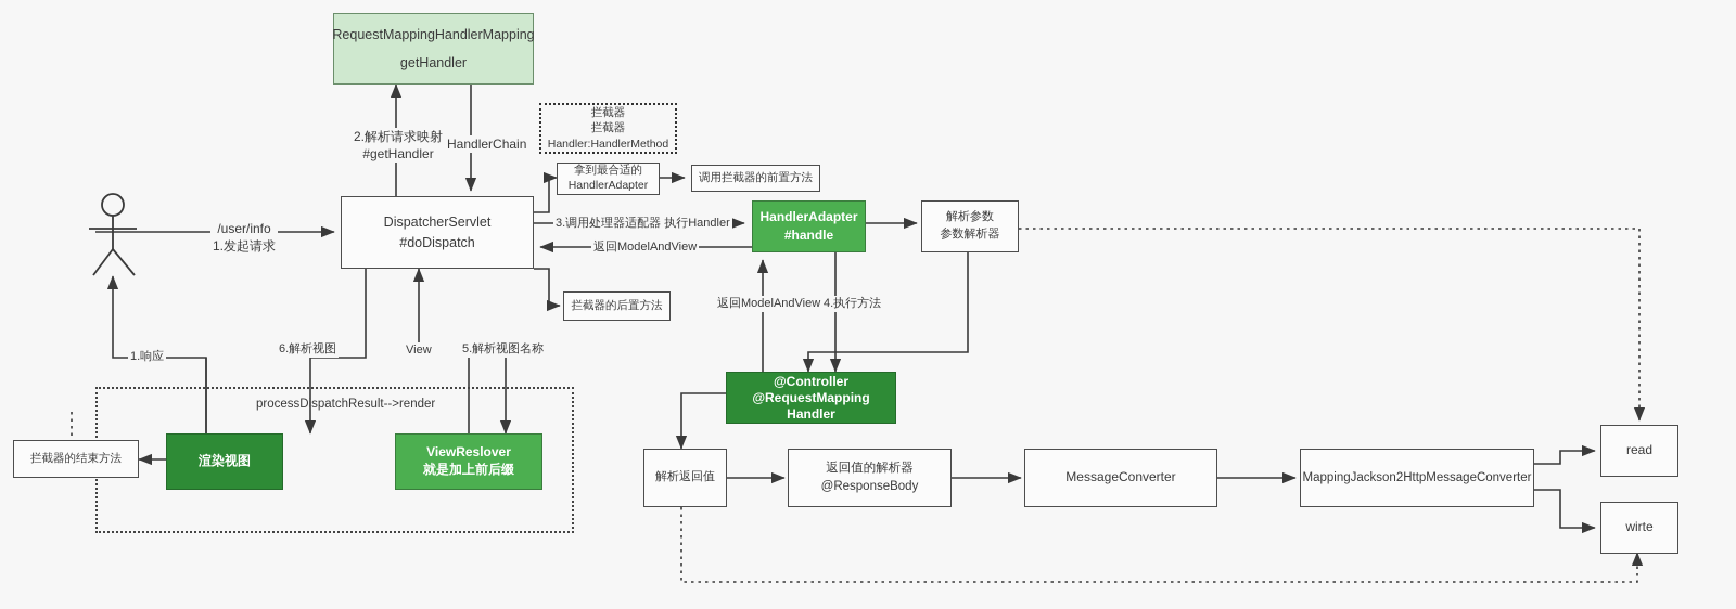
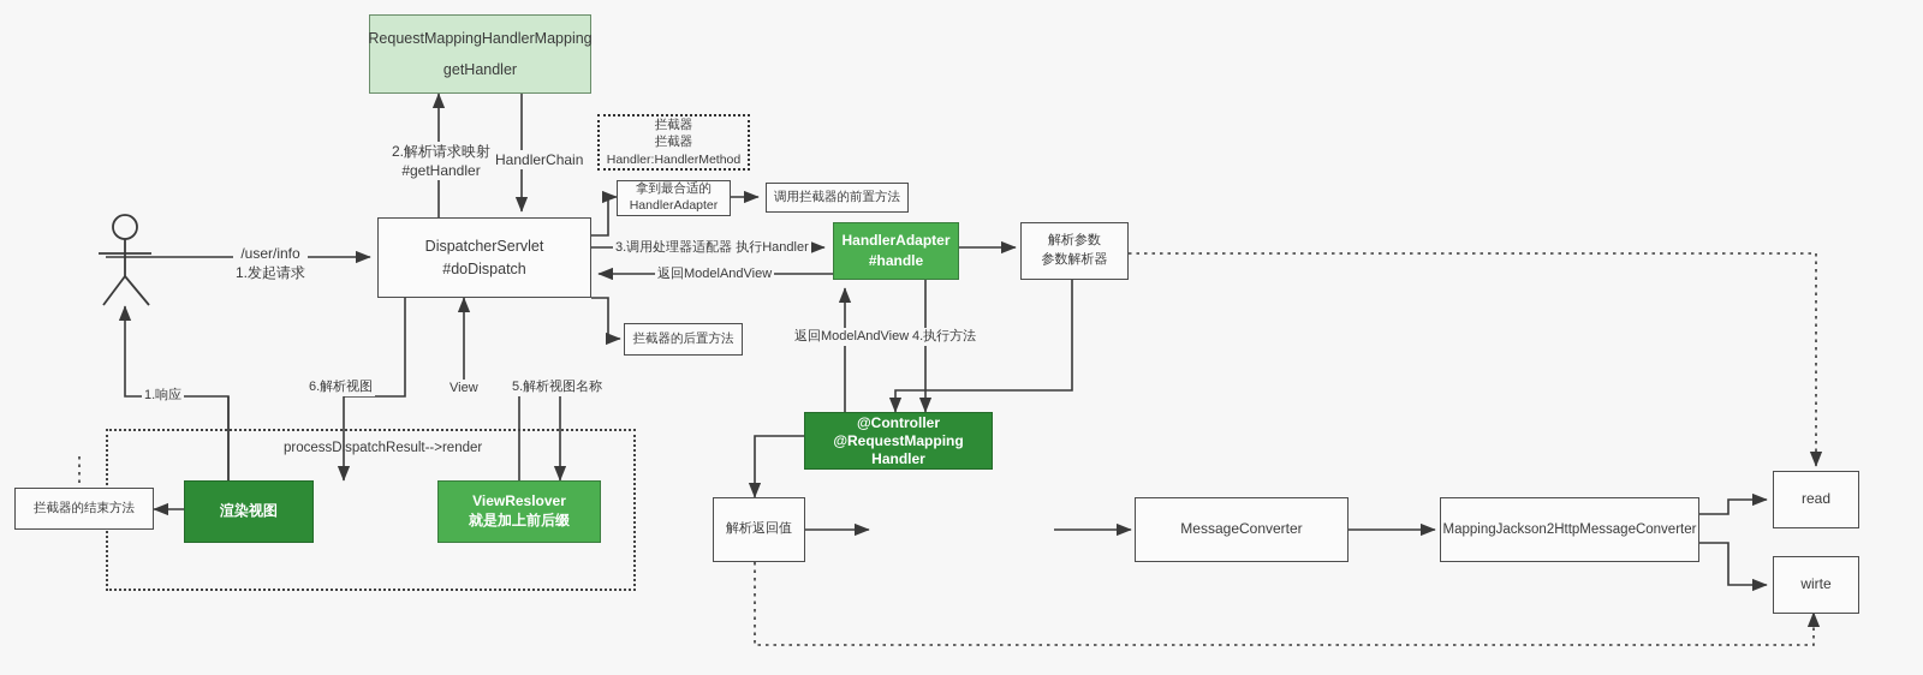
  RequestMappingHandlerMapping
  getHandler
  拦截器
  拦截器
  Handler:HandlerMethod
  拿到最合适的
  HandlerAdapter
  调用拦截器的前置方法
  DispatcherServlet
  #doDispatch
  HandlerAdapter
  #handle
  解析参数
  参数解析器
  拦截器的后置方法
  @Controller
  @RequestMapping
  Handler
  解析返回值
- 返回值的解析器
- @ResponseBody
  MessageConverter
  MappingJackson2HttpMessageConverter
  read
  wirte
  拦截器的结束方法
  渲染视图
  ViewReslover
  就是加上前后缀
  /user/info
  1.发起请求
  2.解析请求映射
  #getHandler
  HandlerChain
  3.调用处理器适配器 执行Handler
  返回ModelAndView
  返回ModelAndView
  4.执行方法
  1.响应
  6.解析视图
  View
  5.解析视图名称
  processDispatchResult-->render
